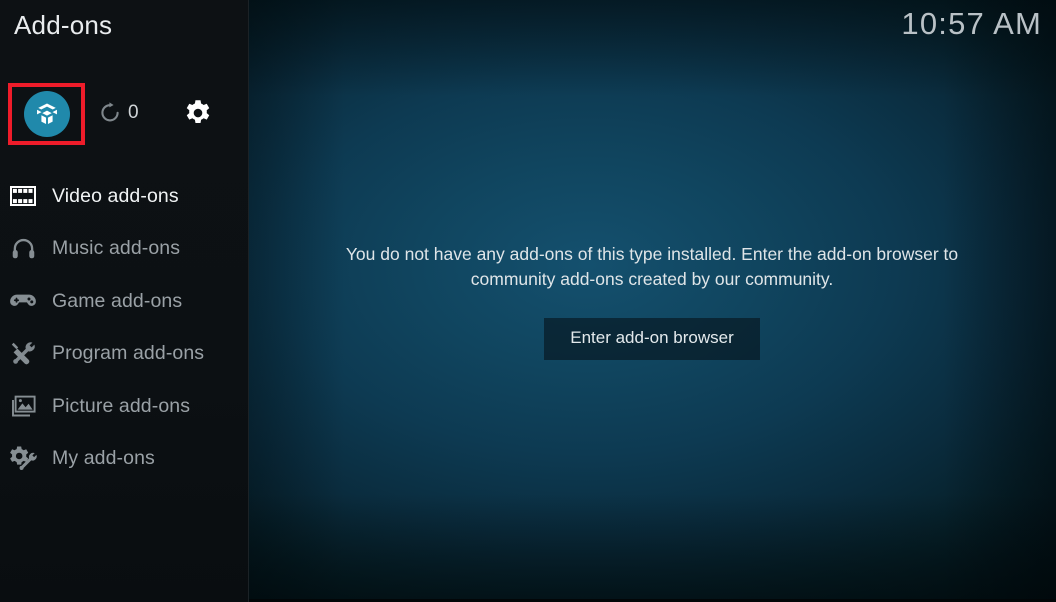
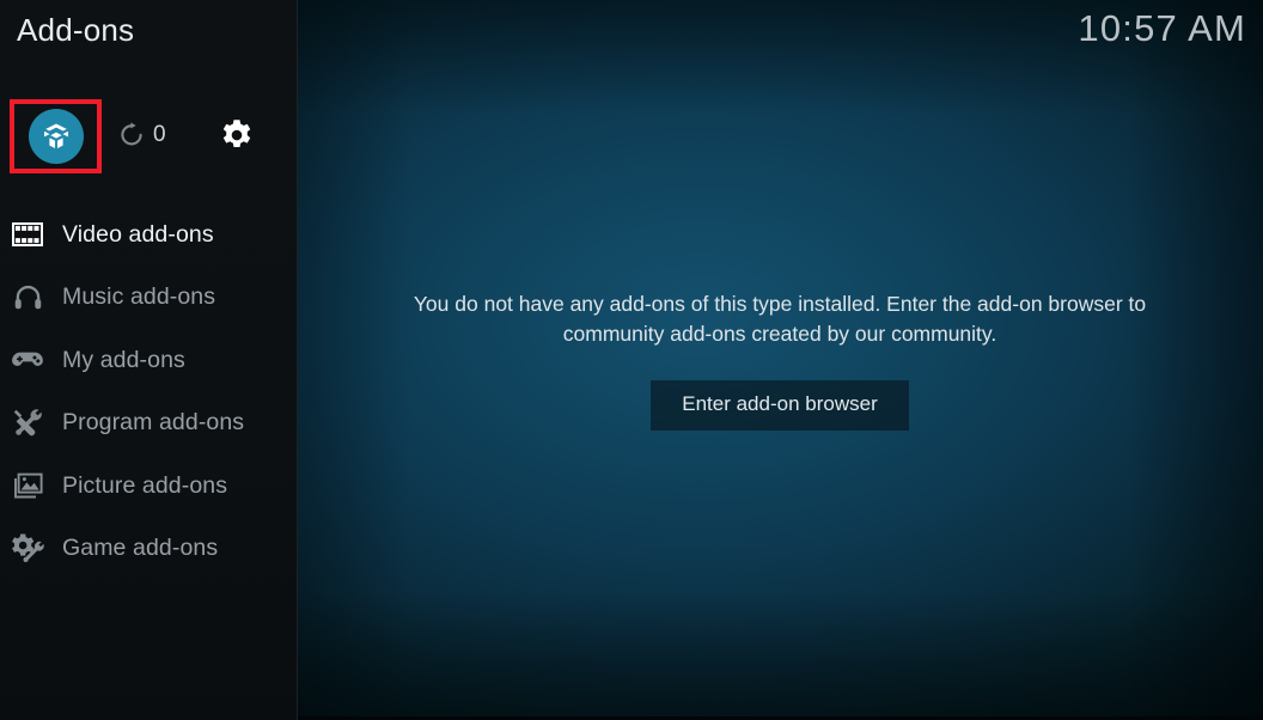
  10:57 AM
  You do not have any add-ons of this type installed. Enter the add-on browser to community add-ons created by our community.
  Enter add-on browser
  Add-ons
  0
  Video add-ons
  Music add-ons
- Game add-ons
+ My add-ons
  Program add-ons
  Picture add-ons
- My add-ons
+ Game add-ons
